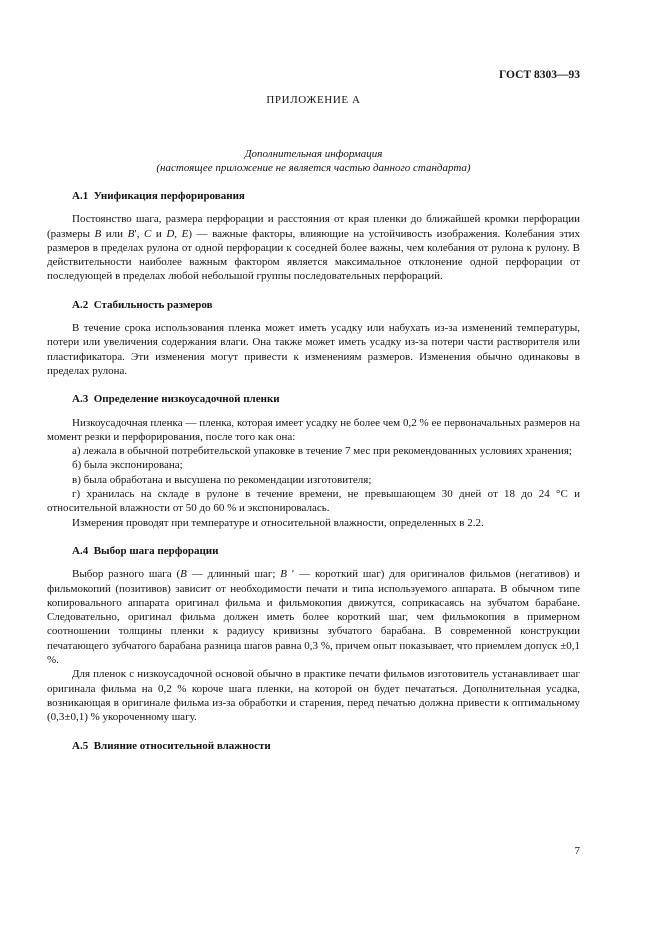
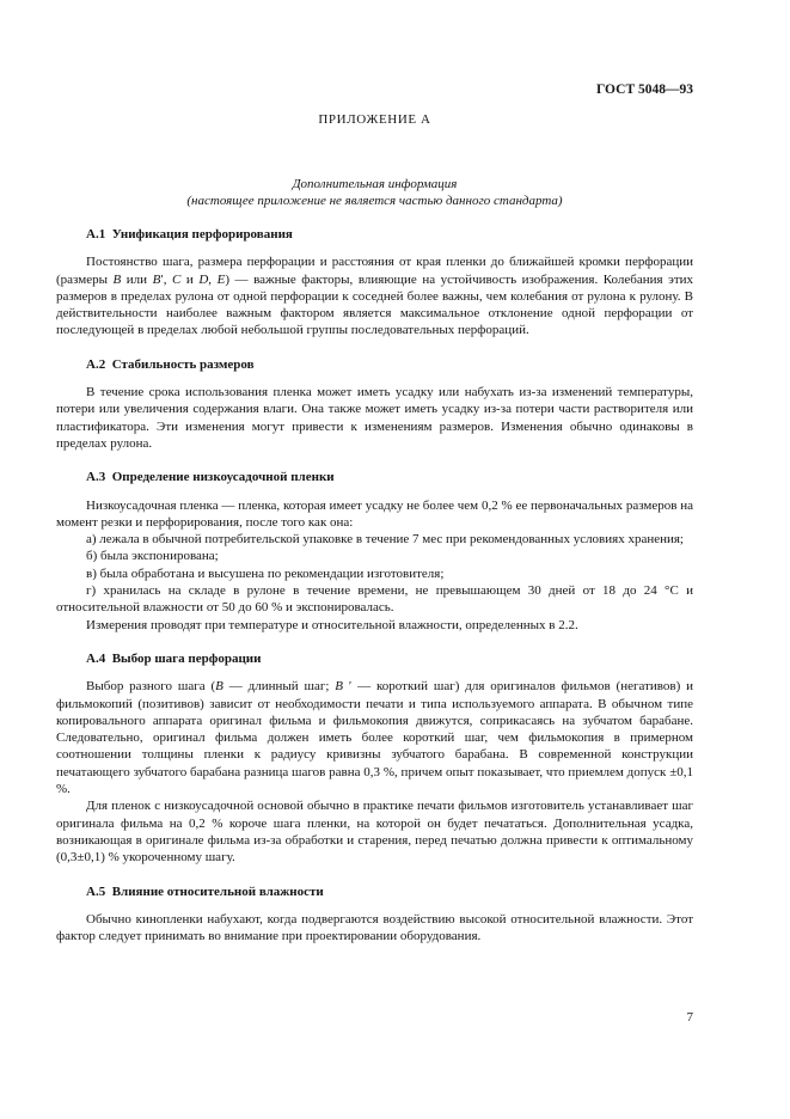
- ГОСТ 8303—93
+ ГОСТ 5048—93
  ПРИЛОЖЕНИЕ А
  Дополнительная информация
  (настоящее приложение не является частью данного стандарта)
  А.1 Унификация перфорирования
  Постоянство шага, размера перфорации и расстояния от края пленки до ближайшей кромки перфорации (размеры B или B′, C и D, E) — важные факторы, влияющие на устойчивость изображения. Колебания этих размеров в пределах рулона от одной перфорации к соседней более важны, чем колебания от рулона к рулону. В действительности наиболее важным фактором является максимальное отклонение одной перфорации от последующей в пределах любой небольшой группы последовательных перфораций.
  А.2 Стабильность размеров
  В течение срока использования пленка может иметь усадку или набухать из-за изменений температуры, потери или увеличения содержания влаги. Она также может иметь усадку из-за потери части растворителя или пластификатора. Эти изменения могут привести к изменениям размеров. Изменения обычно одинаковы в пределах рулона.
  А.3 Определение низкоусадочной пленки
  Низкоусадочная пленка — пленка, которая имеет усадку не более чем 0,2 % ее первоначальных размеров на момент резки и перфорирования, после того как она:
  а) лежала в обычной потребительской упаковке в течение 7 мес при рекомендованных условиях хранения;
  б) была экспонирована;
  в) была обработана и высушена по рекомендации изготовителя;
  г) хранилась на складе в рулоне в течение времени, не превышающем 30 дней от 18 до 24 °С и относительной влажности от 50 до 60 % и экспонировалась.
  Измерения проводят при температуре и относительной влажности, определенных в 2.2.
  А.4 Выбор шага перфорации
  Выбор разного шага (B — длинный шаг; B ′ — короткий шаг) для оригиналов фильмов (негативов) и фильмокопий (позитивов) зависит от необходимости печати и типа используемого аппарата. В обычном типе копировального аппарата оригинал фильма и фильмокопия движутся, соприкасаясь на зубчатом барабане. Следовательно, оригинал фильма должен иметь более короткий шаг, чем фильмокопия в примерном соотношении толщины пленки к радиусу кривизны зубчатого барабана. В современной конструкции печатающего зубчатого барабана разница шагов равна 0,3 %, причем опыт показывает, что приемлем допуск ±0,1 %.
  Для пленок с низкоусадочной основой обычно в практике печати фильмов изготовитель устанавливает шаг оригинала фильма на 0,2 % короче шага пленки, на которой он будет печататься. Дополнительная усадка, возникающая в оригинале фильма из-за обработки и старения, перед печатью должна привести к оптимальному (0,3±0,1) % укороченному шагу.
  А.5 Влияние относительной влажности
+ Обычно кинопленки набухают, когда подвергаются воздействию высокой относительной влажности. Этот фактор следует принимать во внимание при проектировании оборудования.
  7
